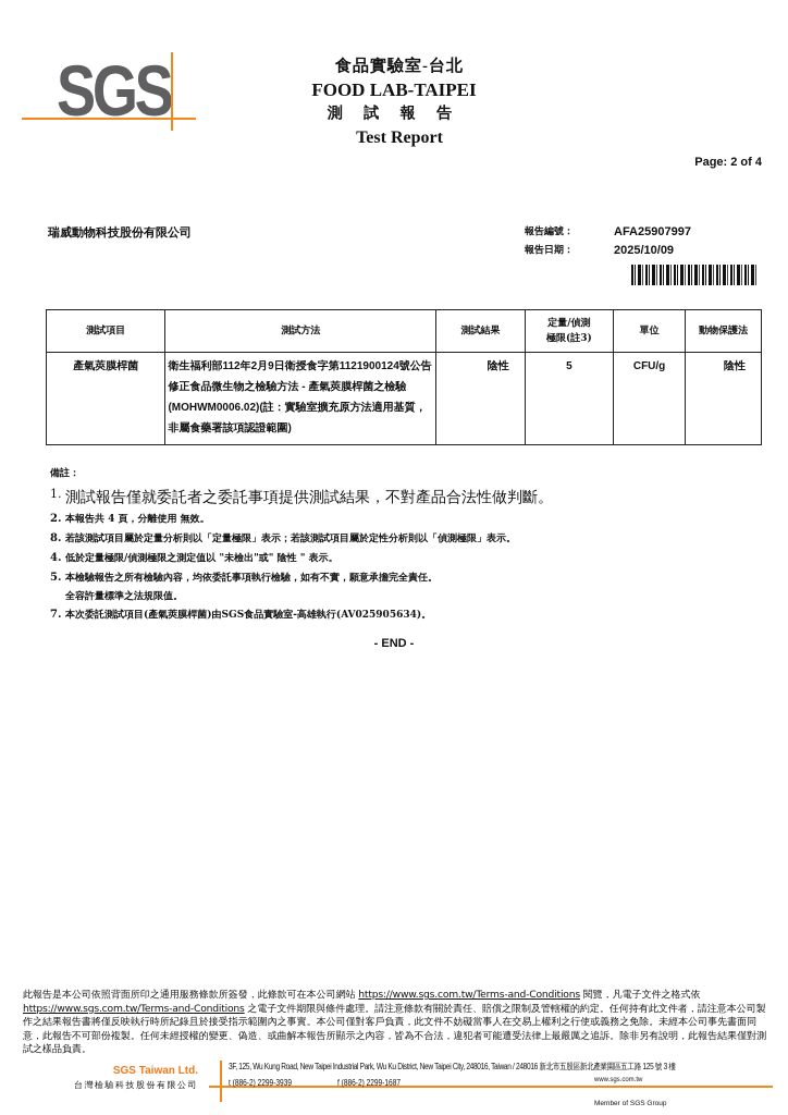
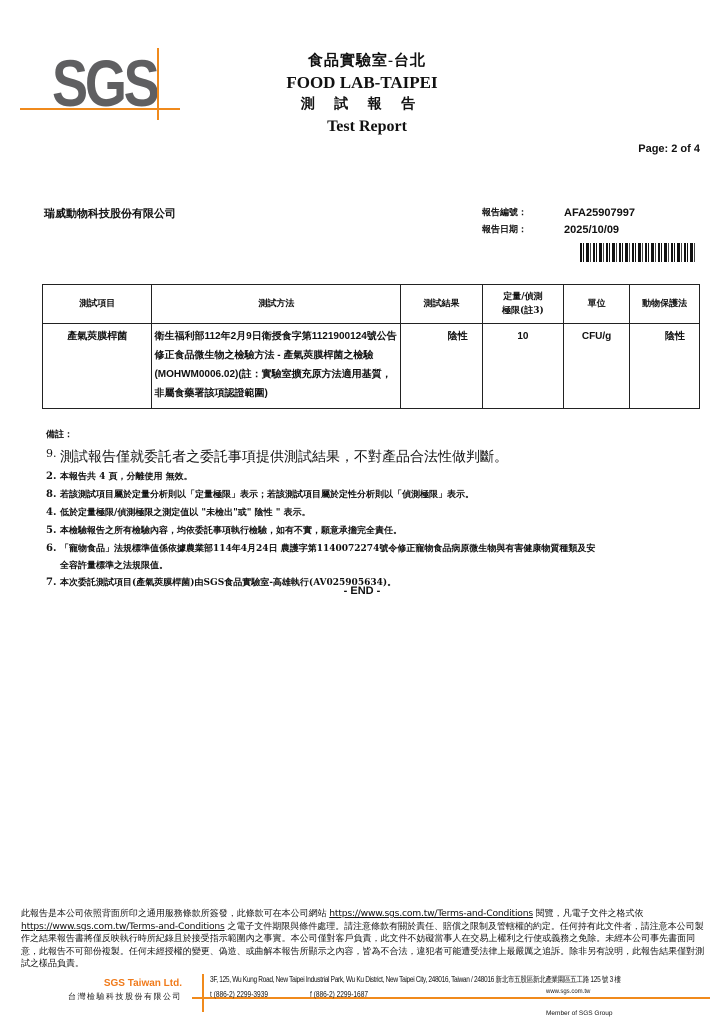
  SGS
  食品實驗室-台北
  FOOD LAB-TAIPEI
  測 試 報 告
  Test Report
  Page: 2 of 4
  瑞威動物科技股份有限公司
  報告編號：
  AFA25907997
  報告日期：
  2025/10/09
  測試項目	測試方法	測試結果	定量/偵測 極限(註3)	單位	動物保護法
- 產氣莢膜桿菌	衛生福利部112年2月9日衛授食字第1121900124號公告修正食品微生物之檢驗方法 - 產氣莢膜桿菌之檢驗(MOHWM0006.02)(註：實驗室擴充原方法適用基質，非屬食藥署該項認證範圍)	陰性	5	CFU/g	陰性
+ 產氣莢膜桿菌	衛生福利部112年2月9日衛授食字第1121900124號公告修正食品微生物之檢驗方法 - 產氣莢膜桿菌之檢驗(MOHWM0006.02)(註：實驗室擴充原方法適用基質，非屬食藥署該項認證範圍)	陰性	10	CFU/g	陰性
  備註：
- 1.
+ 9.
  測試報告僅就委託者之委託事項提供測試結果，不對產品合法性做判斷。
  2.
  本報告共 4 頁，分離使用 無效。
  8.
  若該測試項目屬於定量分析則以「定量極限」表示；若該測試項目屬於定性分析則以「偵測極限」表示。
  4.
  低於定量極限/偵測極限之測定值以 "未檢出"或" 陰性 " 表示。
  5.
  本檢驗報告之所有檢驗內容，均依委託事項執行檢驗，如有不實，願意承擔完全責任。
+ 6.
+ 「寵物食品」法規標準值係依據農業部114年4月24日 農護字第1140072274號令修正寵物食品病原微生物與有害健康物質種類及安
  全容許量標準之法規限值。
  7.
  本次委託測試項目(產氣莢膜桿菌)由SGS食品實驗室-高雄執行(AV025905634)。
  - END -
  此報告是本公司依照背面所印之通用服務條款所簽發，此條款可在本公司網站 https://www.sgs.com.tw/Terms-and-Conditions 閱覽，凡電子文件之格式依 https://www.sgs.com.tw/Terms-and-Conditions 之電子文件期限與條件處理。請注意條款有關於責任、賠償之限制及管轄權的約定。任何持有此文件者，請注意本公司製作之結果報告書將僅反映執行時所紀錄且於接受指示範圍內之事實。本公司僅對客戶負責，此文件不妨礙當事人在交易上權利之行使或義務之免除。未經本公司事先書面同意，此報告不可部份複製。任何未經授權的變更、偽造、或曲解本報告所顯示之內容，皆為不合法，違犯者可能遭受法律上最嚴厲之追訴。除非另有說明，此報告結果僅對測試之樣品負責。
  SGS Taiwan Ltd.
  台灣檢驗科技股份有限公司
  3F, 125, Wu Kung Road, New Taipei Industrial Park, Wu Ku District, New Taipei City, 248016, Taiwan / 248016 新北市五股區新北產業園區五工路 125 號 3 樓
  t (886-2) 2299-3939
  f (886-2) 2299-1687
